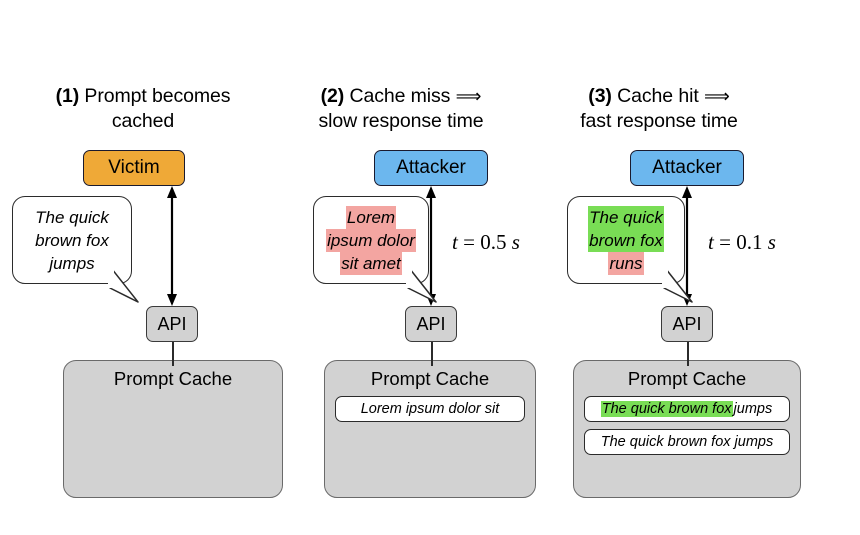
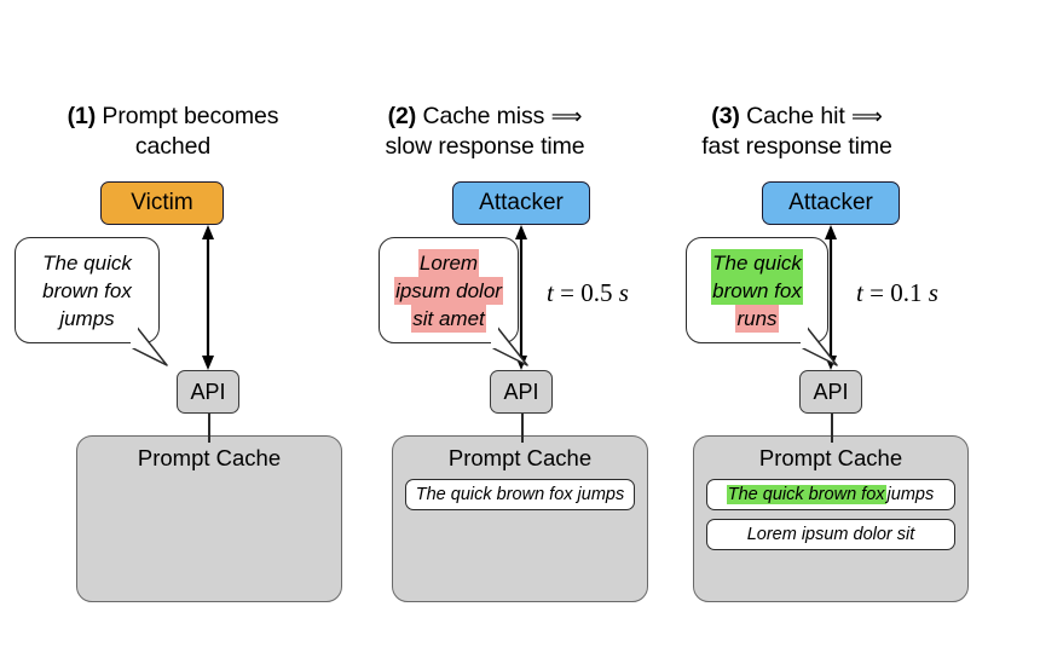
  (1) Prompt becomes
  cached
  Victim
  The quick
  brown fox
  jumps
  API
  Prompt Cache
  (2) Cache miss ⟹
  slow response time
  Attacker
  Lorem
  ipsum dolor
  sit amet
  API
  Prompt Cache
- Lorem ipsum dolor sit
+ The quick brown fox jumps
  t = 0.5 s
  (3) Cache hit ⟹
  fast response time
  Attacker
  The quick
  brown fox
  runs
  API
  Prompt Cache
  The quick brown fox
  jumps
- The quick brown fox jumps
+ Lorem ipsum dolor sit
  t = 0.1 s
